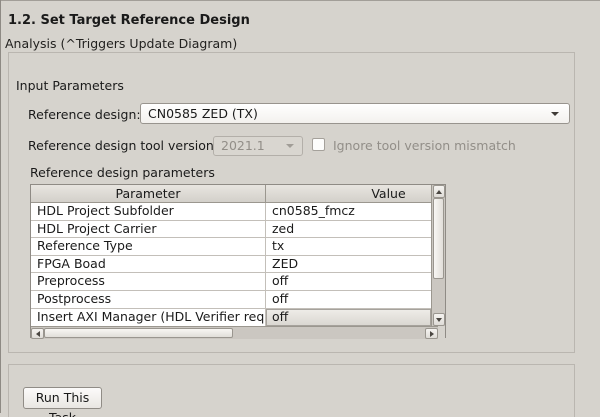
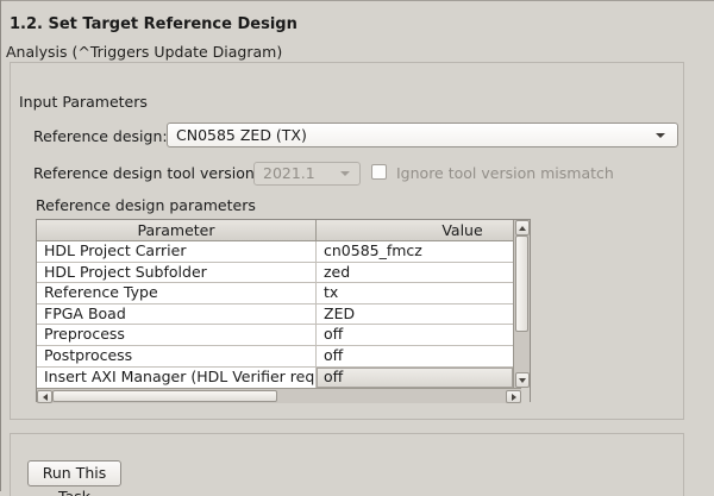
  1.2. Set Target Reference Design
  Analysis (^Triggers Update Diagram)
  Input Parameters
  Reference design:
  CN0585 ZED (TX)
  Reference design tool version
  2021.1
  Ignore tool version mismatch
  Reference design parameters
  Parameter
  Value
- HDL Project Subfolder
+ HDL Project Carrier
  cn0585_fmcz
- HDL Project Carrier
+ HDL Project Subfolder
  zed
  Reference Type
  tx
  FPGA Boad
  ZED
  Preprocess
  off
  Postprocess
  off
  Insert AXI Manager (HDL Verifier req
  off
